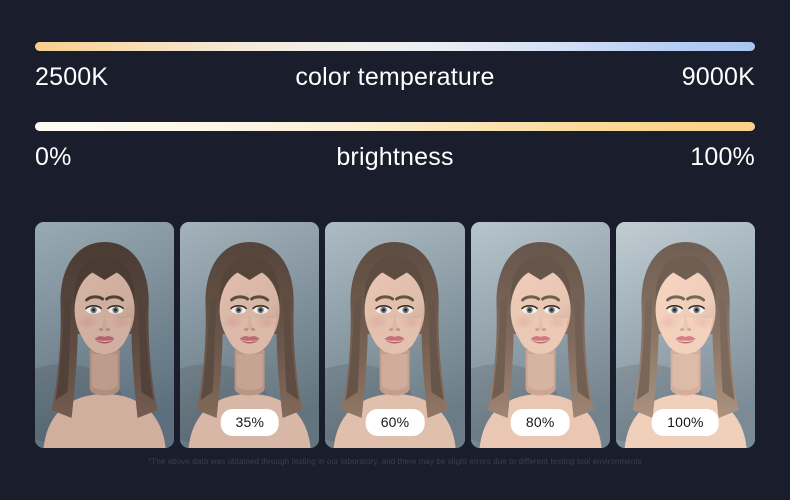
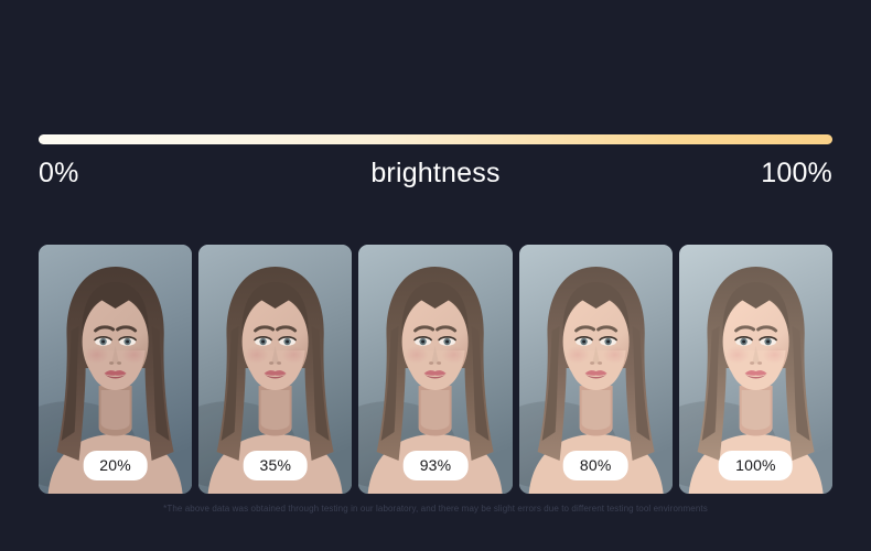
- 2500K
- color temperature
- 9000K
  0%
  brightness
  100%
+ 20%
  35%
- 60%
+ 93%
  80%
  100%
  *The above data was obtained through testing in our laboratory, and there may be slight errors due to different testing tool environments
